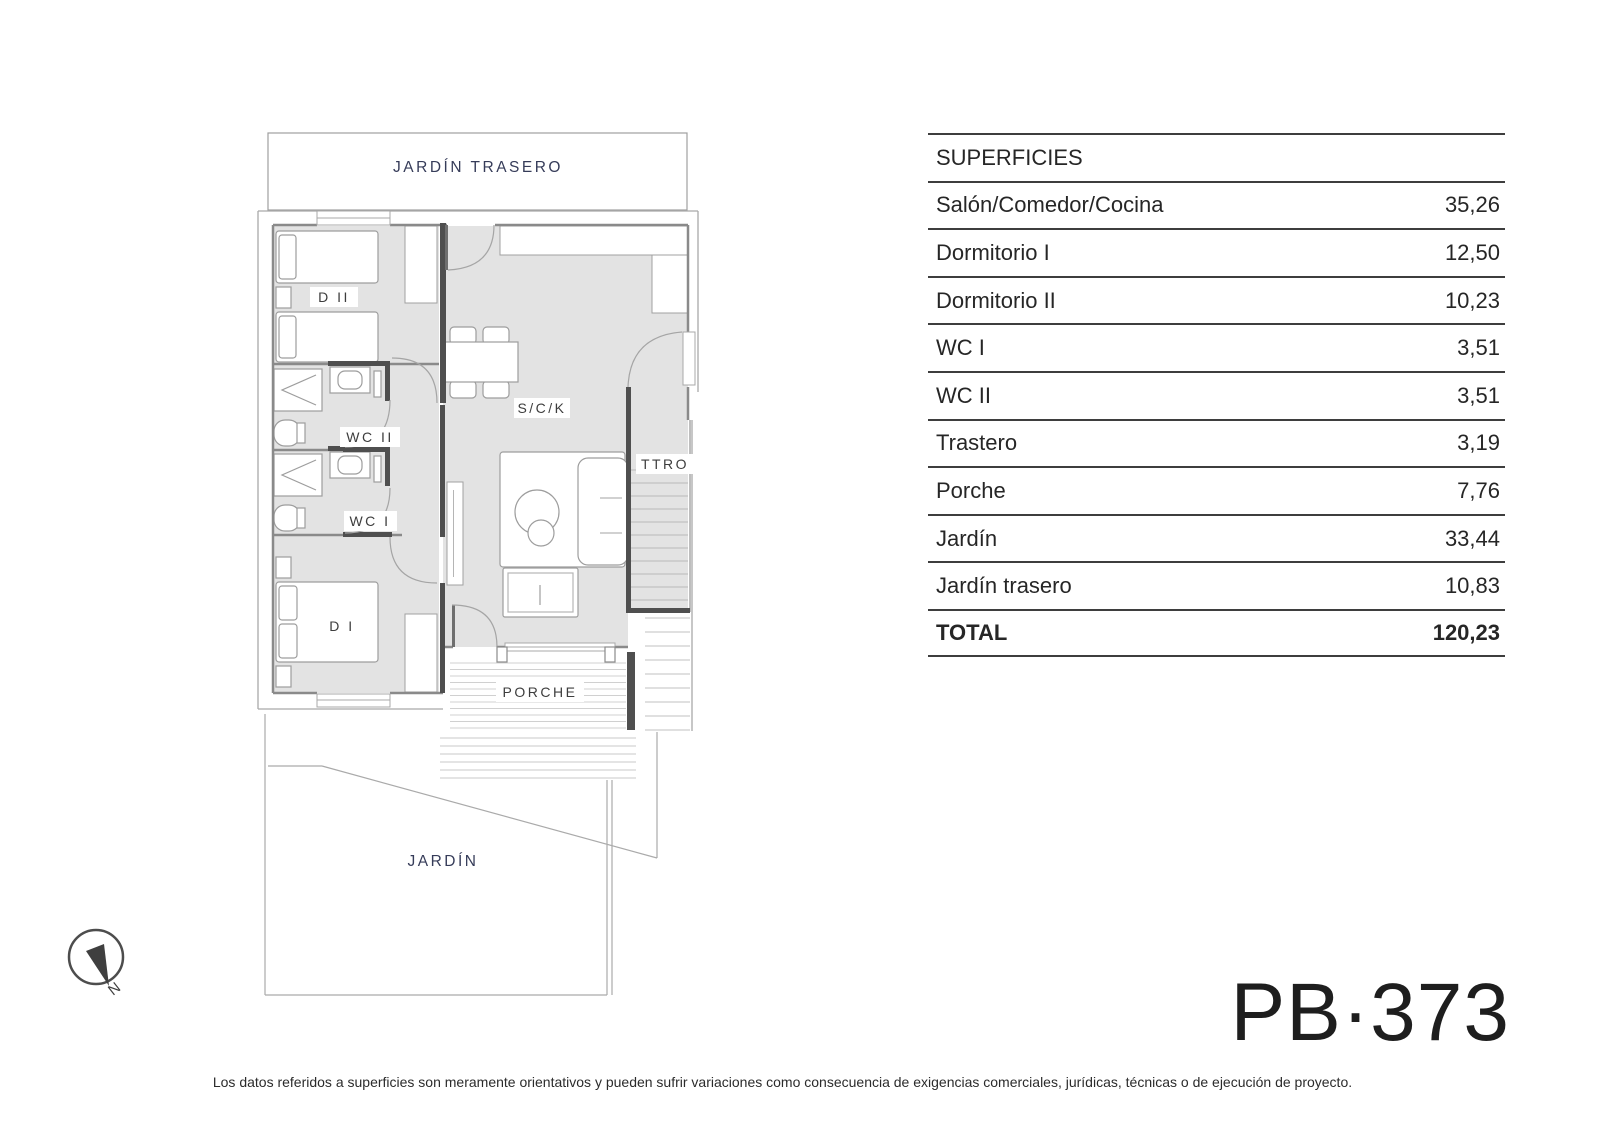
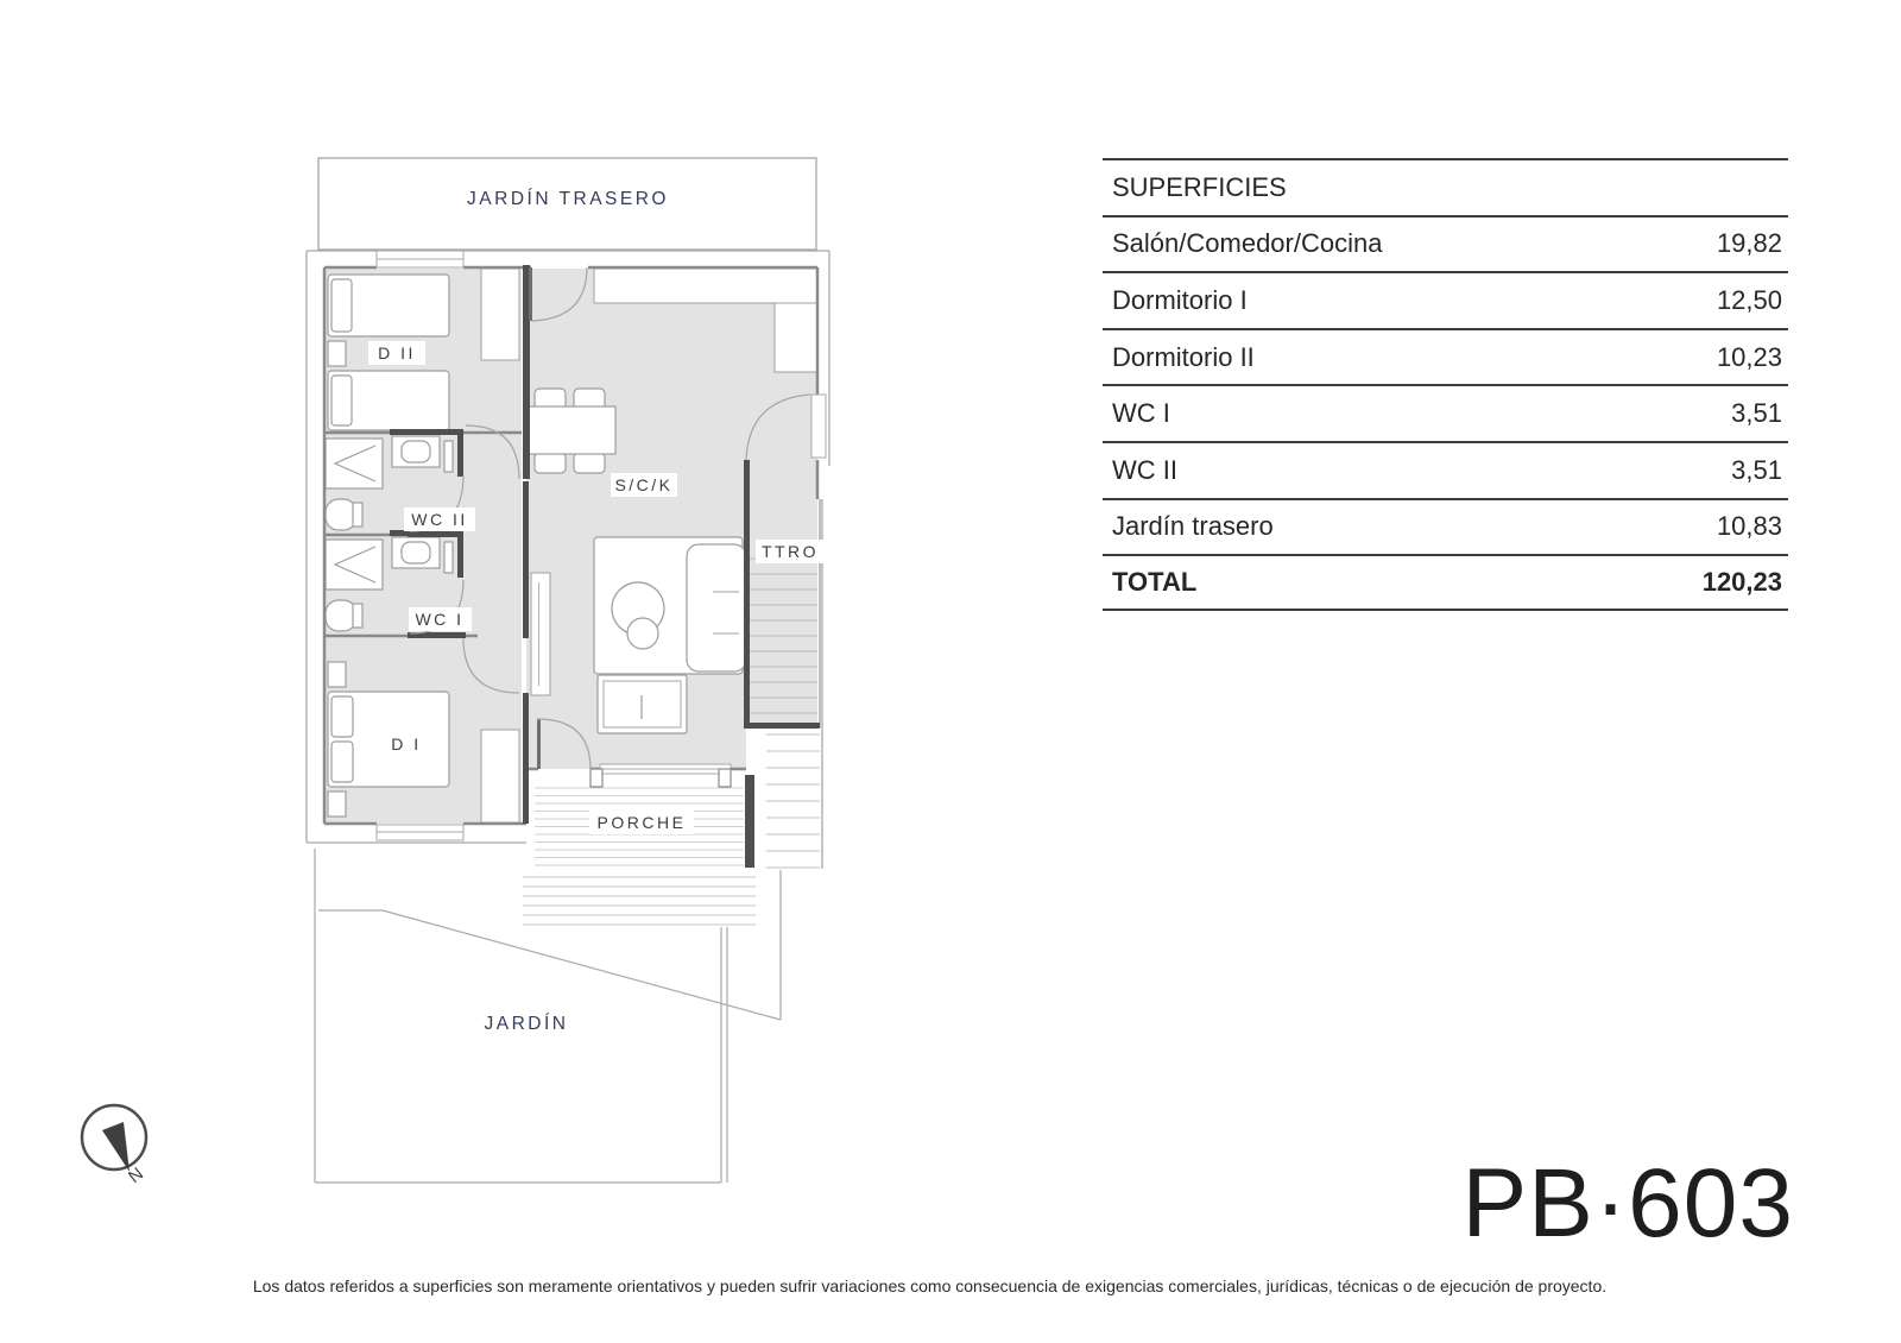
  JARDÍN TRASERO
  D II
  WC II
  WC I
  D I
  S/C/K
  TTRO
  PORCHE
  JARDÍN
  SUPERFICIES
  Salón/Comedor/Cocina
- 35,26
+ 19,82
  Dormitorio I
  12,50
  Dormitorio II
  10,23
  WC I
  3,51
  WC II
  3,51
- Trastero
- 3,19
- Porche
- 7,76
- Jardín
- 33,44
  Jardín trasero
  10,83
  TOTAL
  120,23
- PB·373
+ PB·603
  Los datos referidos a superficies son meramente orientativos y pueden sufrir variaciones como consecuencia de exigencias comerciales, jurídicas, técnicas o de ejecución de proyecto.
